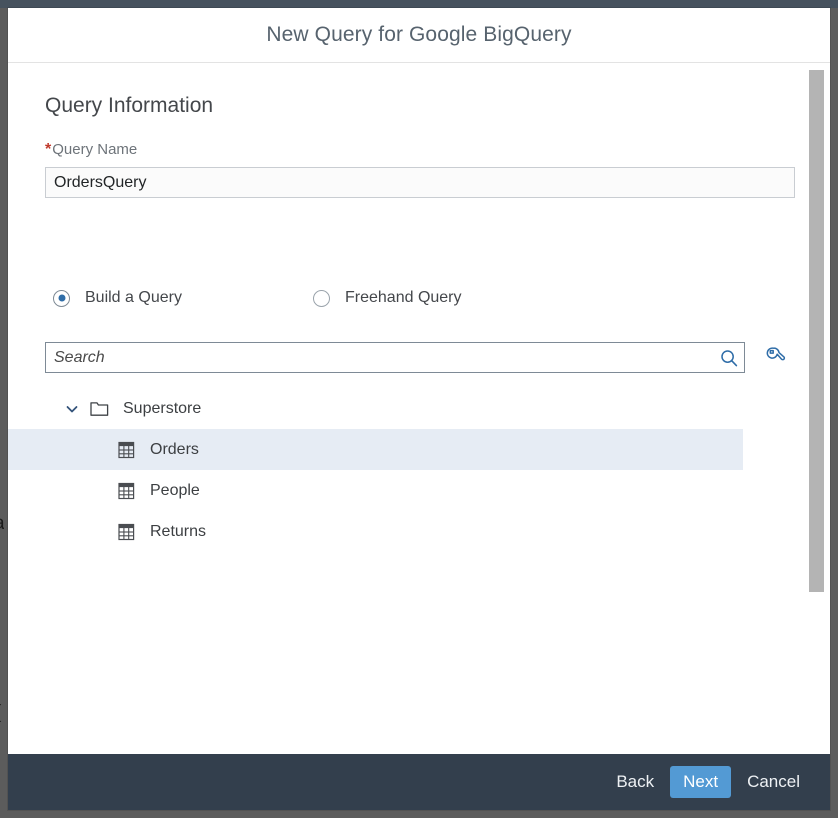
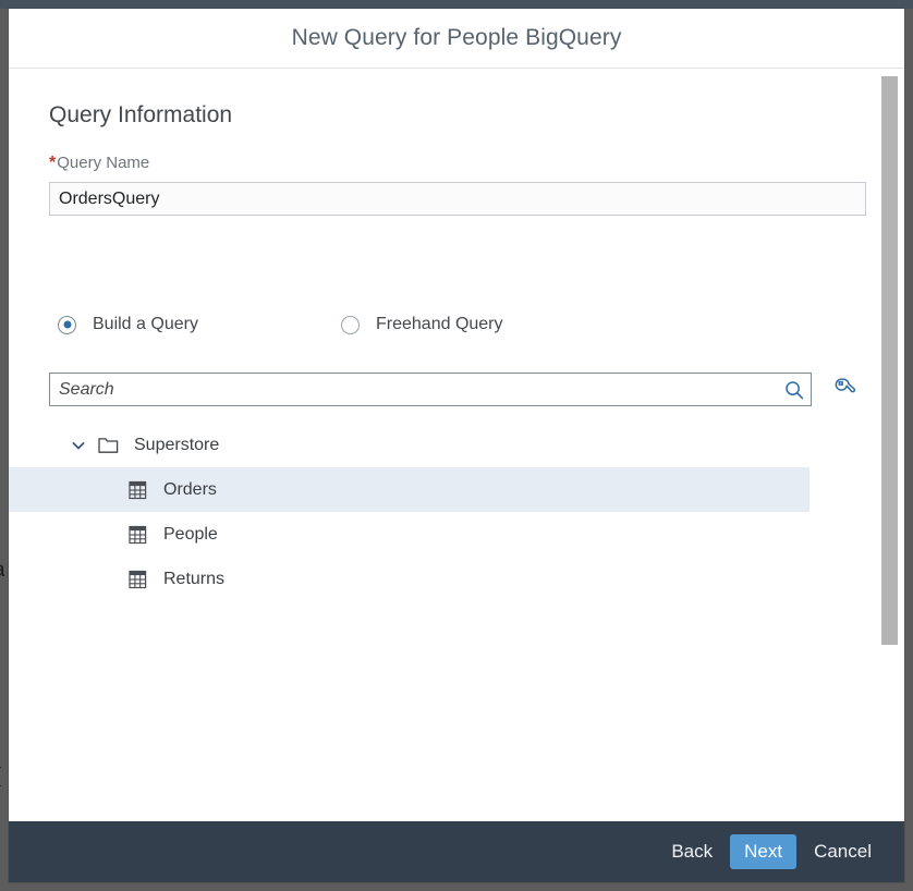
- New Query for Google BigQuery
+ New Query for People BigQuery
  Query Information
  *
  Query Name
  OrdersQuery
  Build a Query
  Freehand Query
  Search
  Superstore
  Orders
  People
  Returns
  Back
  Next
  Cancel
